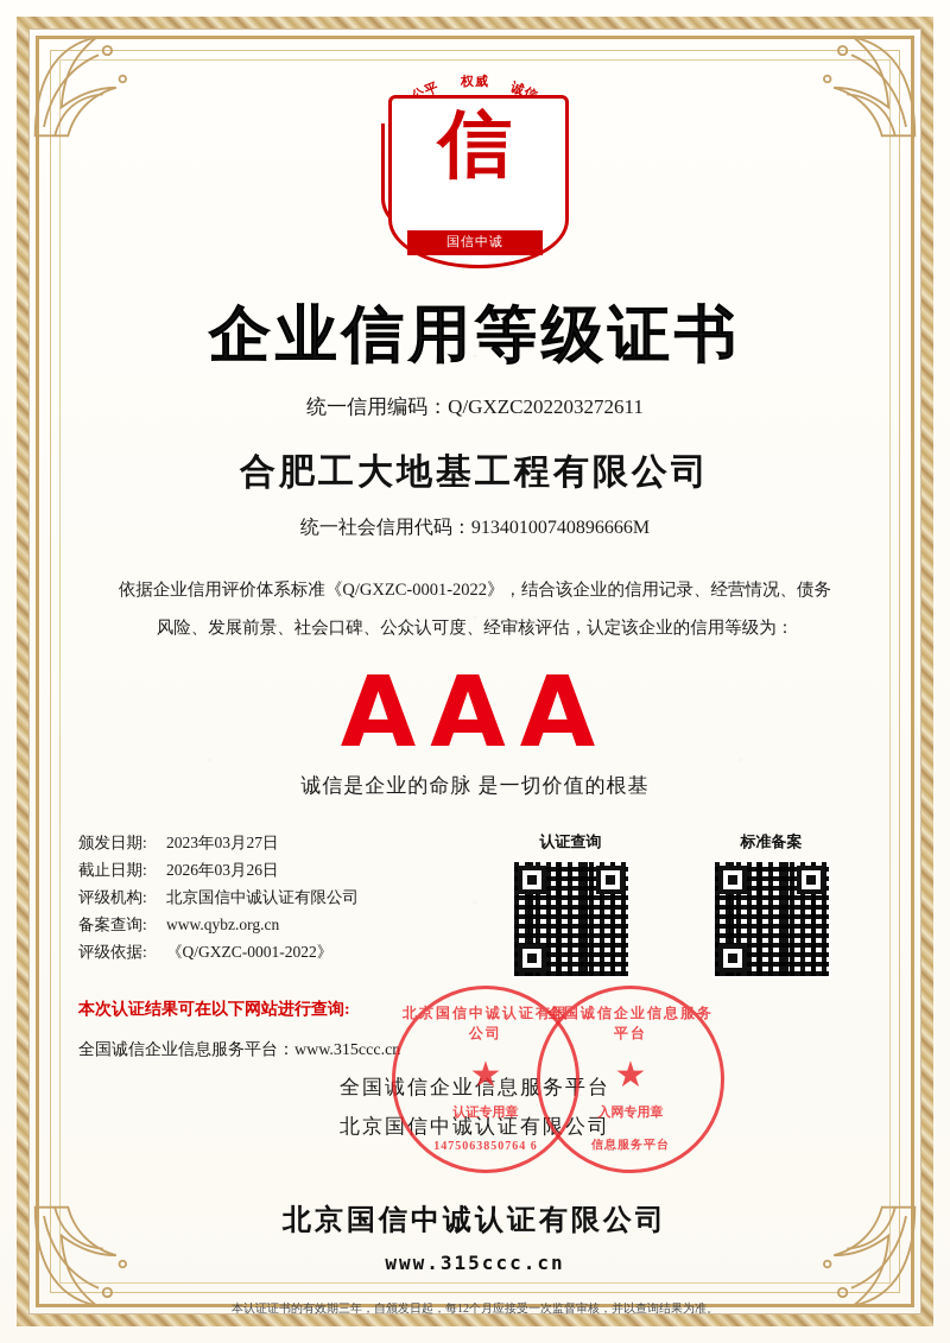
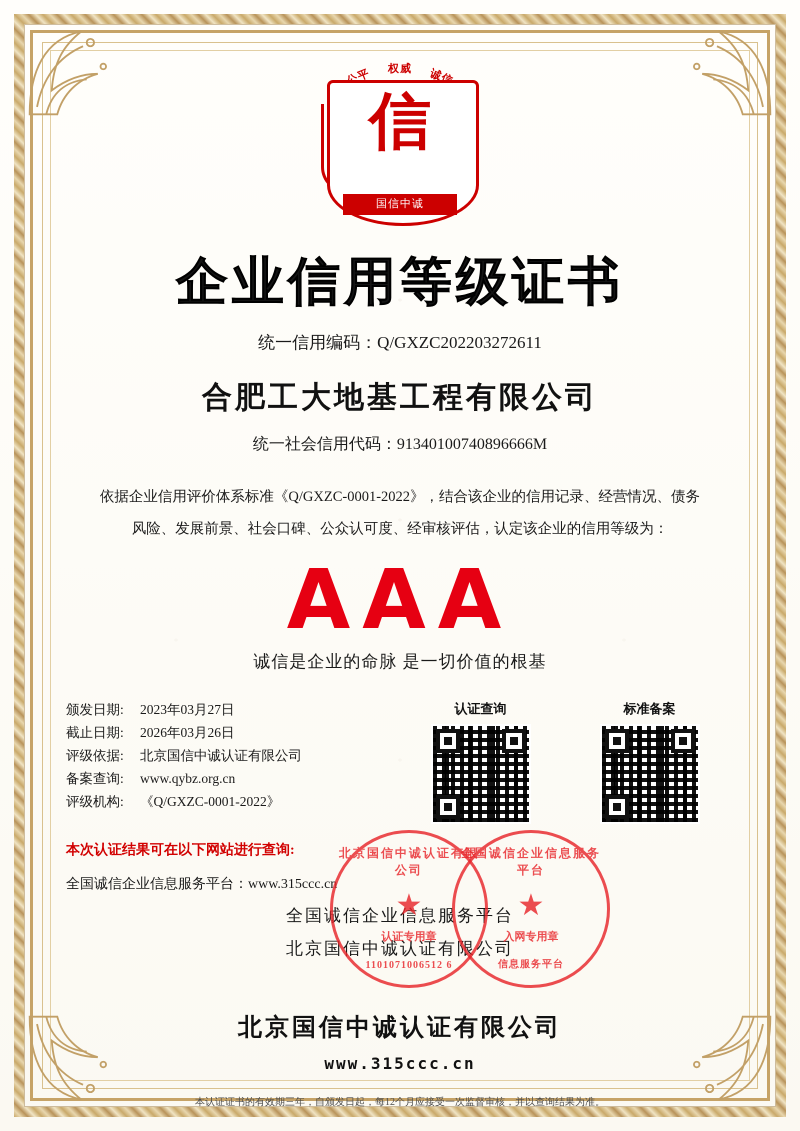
  信
  国信中诚
  企业信用等级证书
  统一信用编码：Q/GXZC202203272611
  合肥工大地基工程有限公司
  统一社会信用代码：91340100740896666M
  依据企业信用评价体系标准《Q/GXZC-0001-2022》，结合该企业的信用记录、经营情况、债务
  风险、发展前景、社会口碑、公众认可度、经审核评估，认定该企业的信用等级为：
  AAA
  诚信是企业的命脉 是一切价值的根基
  颁发日期: 2023年03月27日
  截止日期: 2026年03月26日
- 评级机构: 北京国信中诚认证有限公司
+ 评级依据: 北京国信中诚认证有限公司
  备案查询: www.qybz.org.cn
- 评级依据: 《Q/GXZC-0001-2022》
+ 评级机构: 《Q/GXZC-0001-2022》
  认证查询
  标准备案
  本次认证结果可在以下网站进行查询:
  全国诚信企业信息服务平台：www.315ccc.cn
  全国诚信企业信息服务平台
  北京国信中诚认证有限公司
  北京国信中诚认证有限公司
  ★
  认证专用章
- 1475063850764 6
+ 1101071006512 6
  全国诚信企业信息服务平台
  ★
  入网专用章
  信息服务平台
  北京国信中诚认证有限公司
  www.315ccc.cn
  本认证证书的有效期三年，自颁发日起，每12个月应接受一次监督审核，并以查询结果为准。
